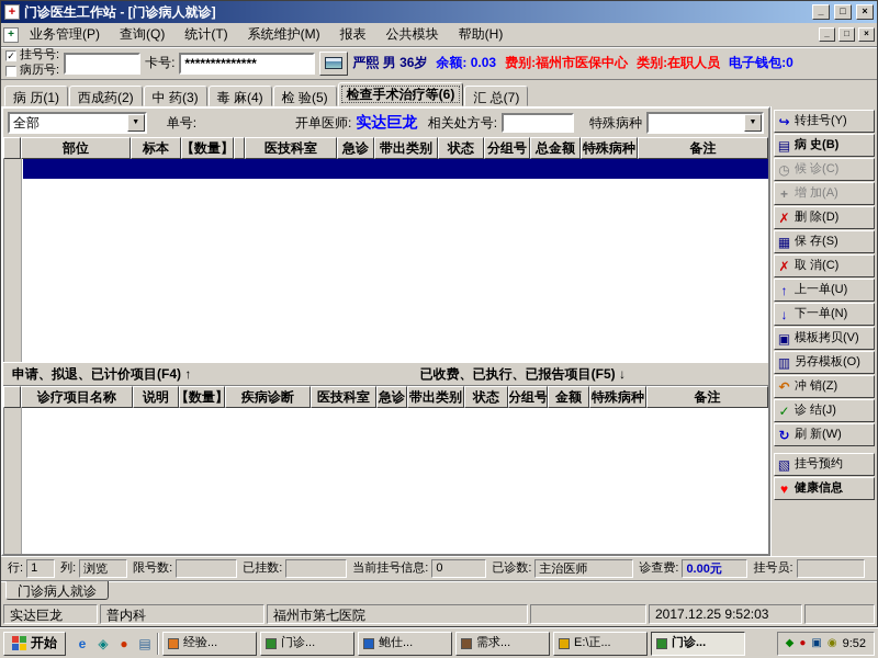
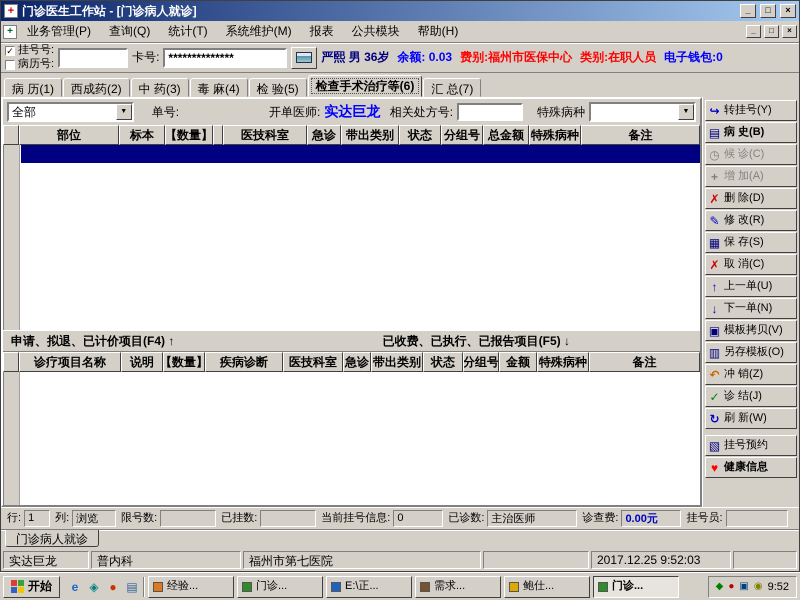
  +
  门诊医生工作站 - [门诊病人就诊]
  _
  □
  ×
  +
  业务管理(P)
  查询(Q)
  统计(T)
  系统维护(M)
  报表
  公共模块
  帮助(H)
  _
  □
  ×
  ✓
  挂号号:
  病历号:
  卡号:
  **************
  严熙 男 36岁
  余额: 0.03
  费别:福州市医保中心
  类别:在职人员
  电子钱包:0
  病 历(1)
  西成药(2)
  中 药(3)
  毒 麻(4)
  检 验(5)
  检查手术治疗等(6)
  汇 总(7)
  全部
  单号:
  开单医师:
  实达巨龙
  相关处方号:
  特殊病种
  部位
  标本
  【数量】
  医技科室
  急诊
  带出类别
  状态
  分组号
  总金额
  特殊病种
  备注
  申请、拟退、已计价项目(F4) ↑
  已收费、已执行、已报告项目(F5) ↓
  诊疗项目名称
  说明
  【数量】
  疾病诊断
  医技科室
  急诊
  带出类别
  状态
  分组号
  金额
  特殊病种
  备注
  ↪
  转挂号(Y)
  ▤
  病 史(B)
  ◷
  候 诊(C)
  +
  增 加(A)
  ✗
  删 除(D)
+ ✎
+ 修 改(R)
  ▦
  保 存(S)
  ✗
  取 消(C)
  ↑
  上一单(U)
  ↓
  下一单(N)
  ▣
  模板拷贝(V)
  ▥
  另存模板(O)
  ↶
  冲 销(Z)
  ✓
  诊 结(J)
  ↻
  刷 新(W)
  ▧
  挂号预约
  ♥
  健康信息
  行:
  1
  列:
  浏览
  限号数:
  已挂数:
  当前挂号信息:
  0
  已诊数:
  主治医师
  诊查费:
  0.00元
  挂号员:
  门诊病人就诊
  实达巨龙
  普内科
  福州市第七医院
  2017.12.25 9:52:03
  开始
  e
  ◈
  ●
  ▤
  经验...
  门诊...
- 鲍仕...
+ E:\正...
  需求...
- E:\正...
+ 鲍仕...
  门诊...
  ◆
  ●
  ▣
  ◉
  9:52
